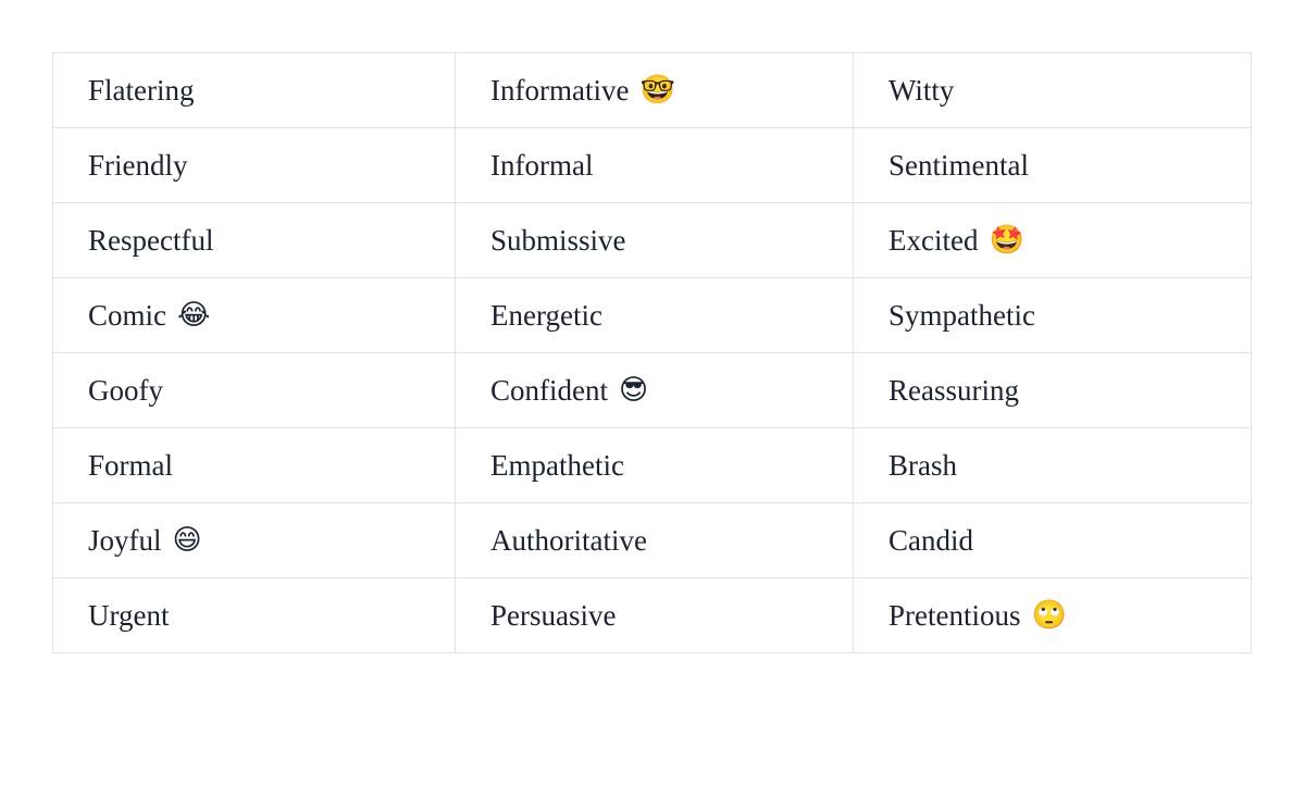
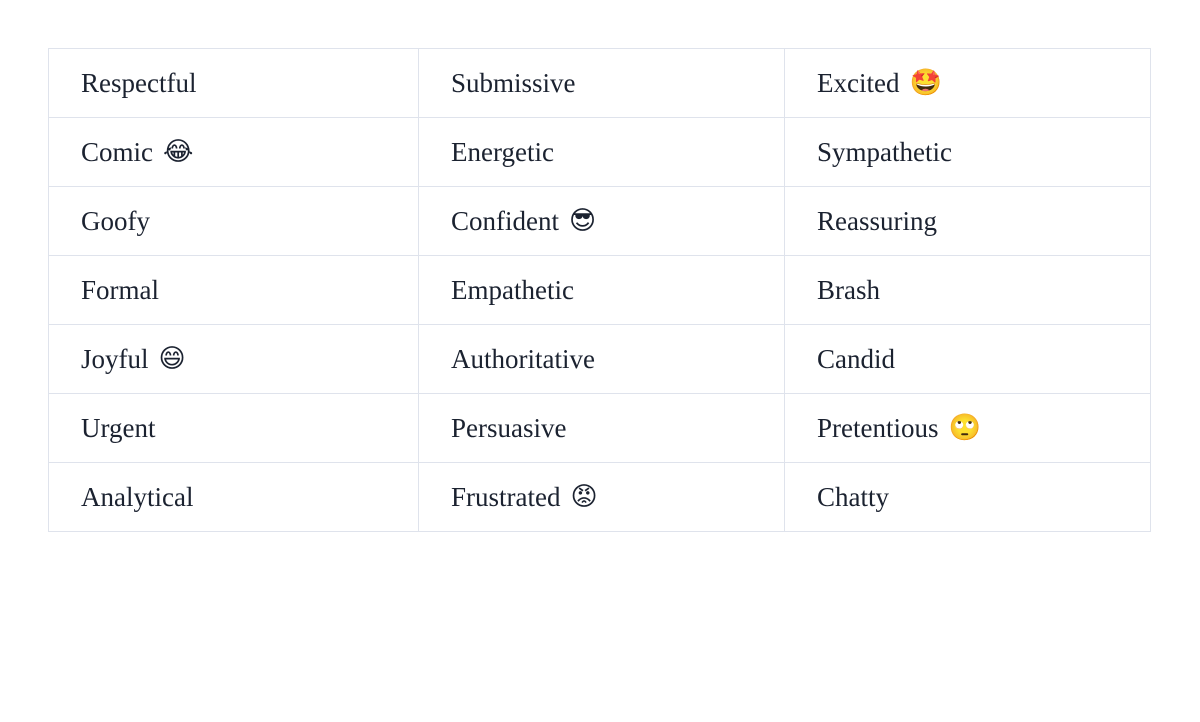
- Flatering	Informative 🤓	Witty
- Friendly	Informal	Sentimental
  Respectful	Submissive	Excited 🤩
  Comic 😂	Energetic	Sympathetic
  Goofy	Confident 😎	Reassuring
  Formal	Empathetic	Brash
  Joyful 😄	Authoritative	Candid
  Urgent	Persuasive	Pretentious 🙄
+ Analytical	Frustrated 😡	Chatty
